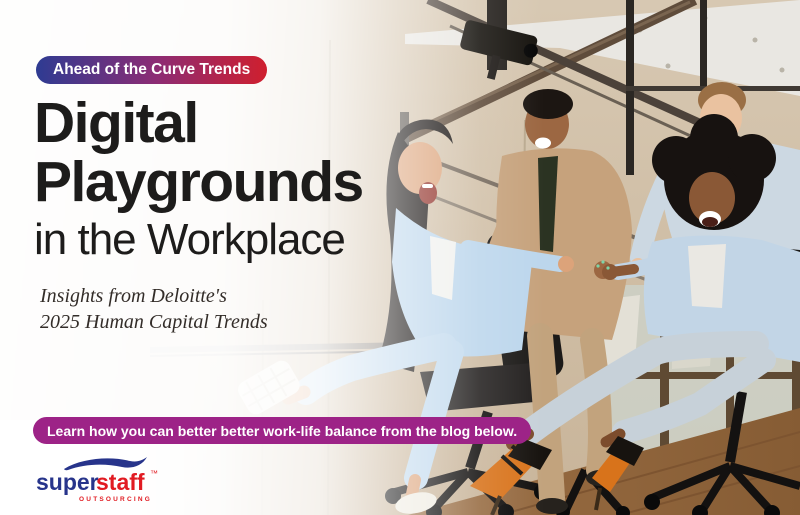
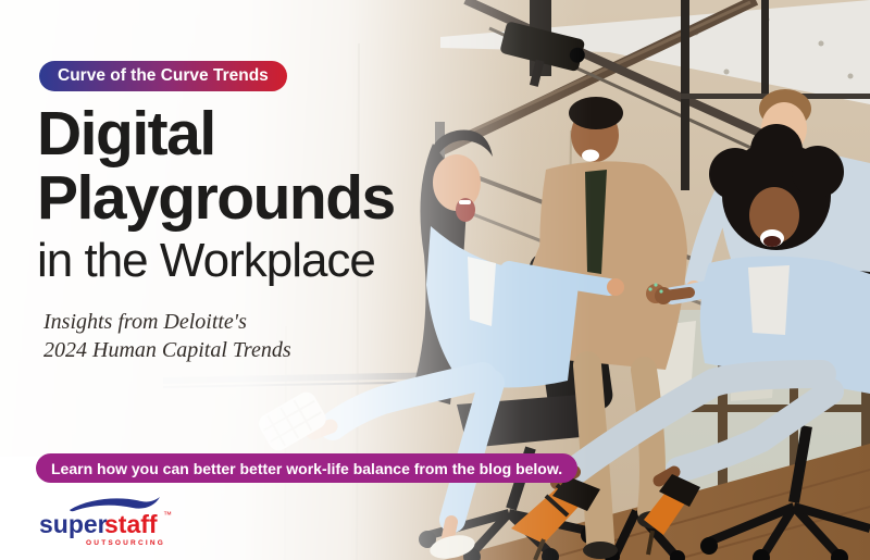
- Ahead of the Curve Trends
+ Curve of the Curve Trends
  Digital
  Playgrounds
  in the Workplace
  Insights from Deloitte's
- 2025 Human Capital Trends
+ 2024 Human Capital Trends
  Learn how you can better better work-life balance from the blog below.
  super
  staff
  ™
